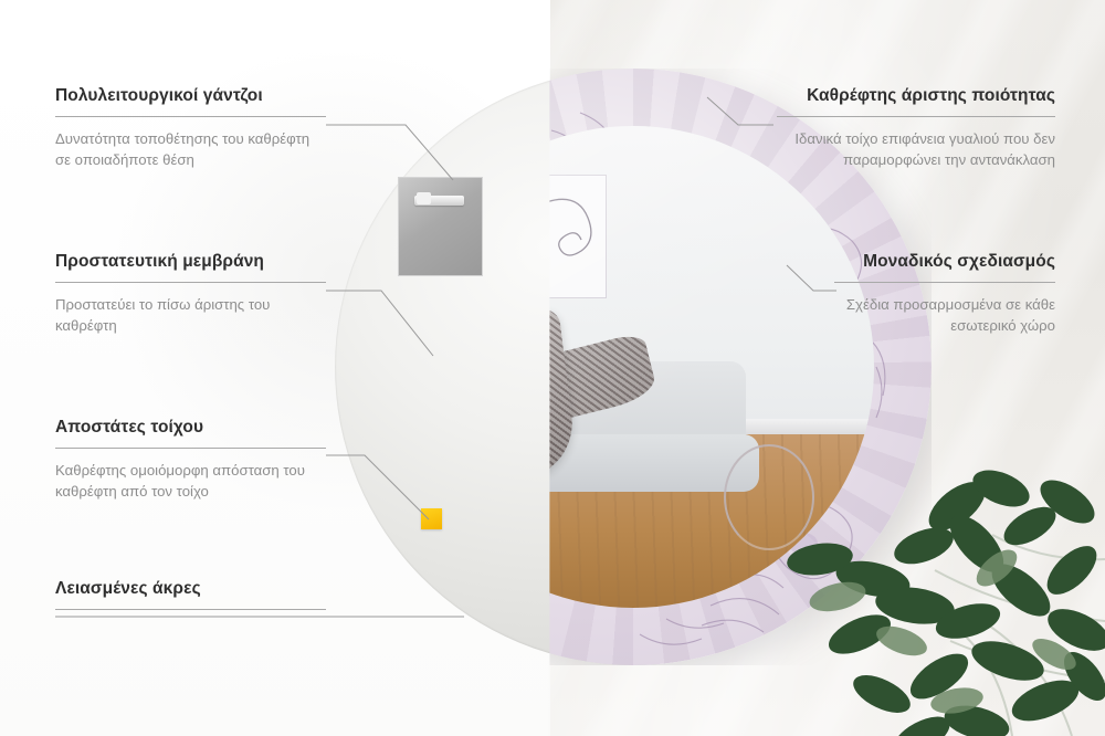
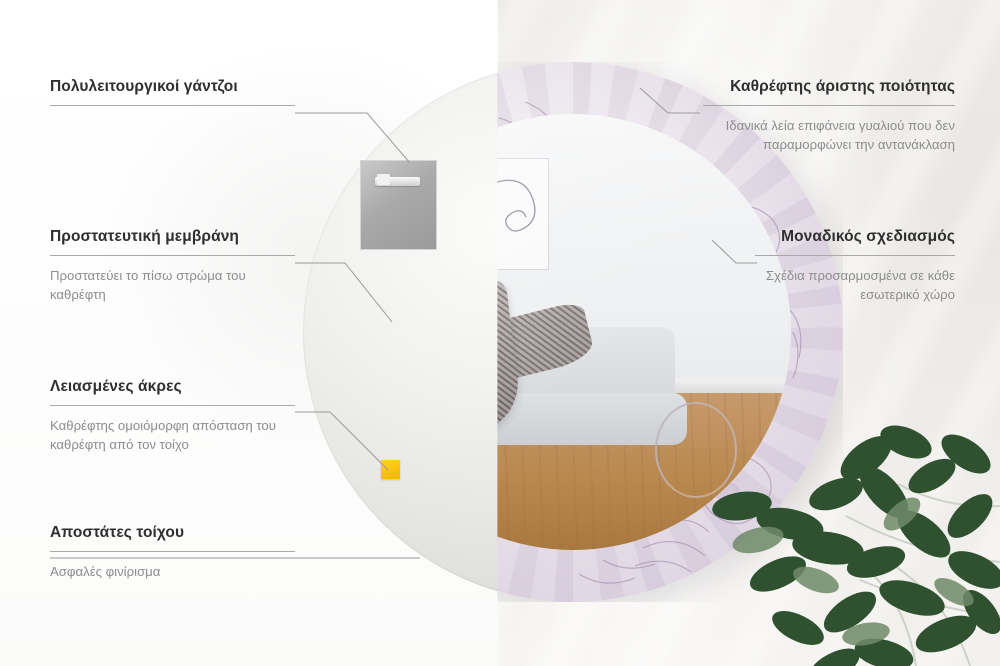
  Πολυλειτουργικοί γάντζοι
- Δυνατότητα τοποθέτησης του καθρέφτη σε οποιαδήποτε θέση
  Προστατευτική μεμβράνη
- Προστατεύει το πίσω άριστης του καθρέφτη
+ Προστατεύει το πίσω στρώμα του καθρέφτη
- Αποστάτες τοίχου
+ Λειασμένες άκρες
  Καθρέφτης ομοιόμορφη απόσταση του καθρέφτη από τον τοίχο
- Λειασμένες άκρες
+ Αποστάτες τοίχου
+ Ασφαλές φινίρισμα
  Καθρέφτης άριστης ποιότητας
- Ιδανικά τοίχο επιφάνεια γυαλιού που δεν παραμορφώνει την αντανάκλαση
+ Ιδανικά λεία επιφάνεια γυαλιού που δεν παραμορφώνει την αντανάκλαση
  Μοναδικός σχεδιασμός
  Σχέδια προσαρμοσμένα σε κάθε εσωτερικό χώρο
